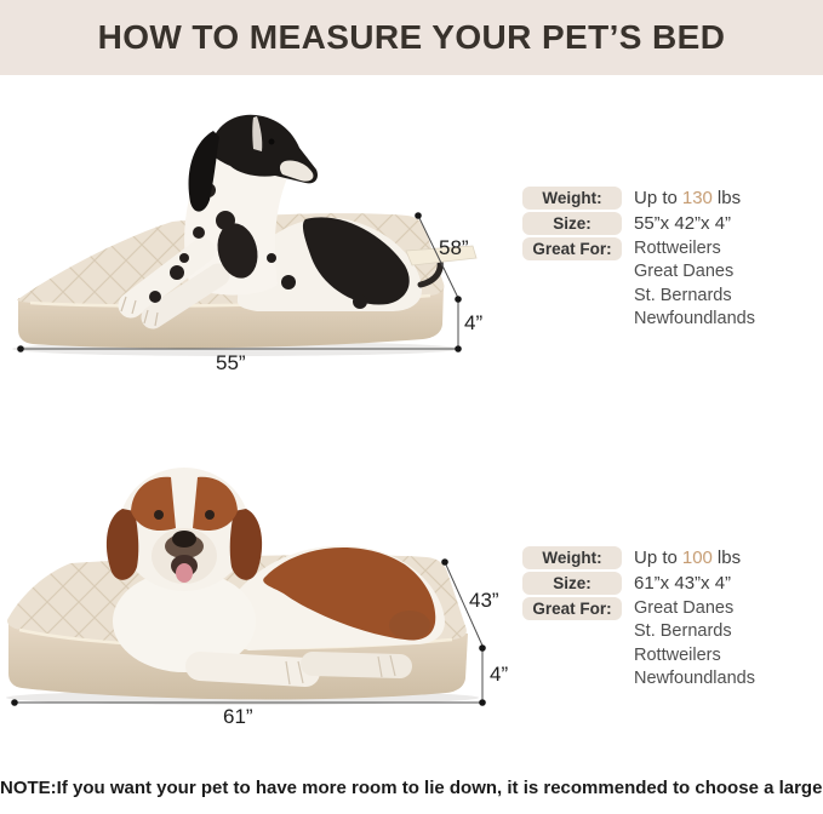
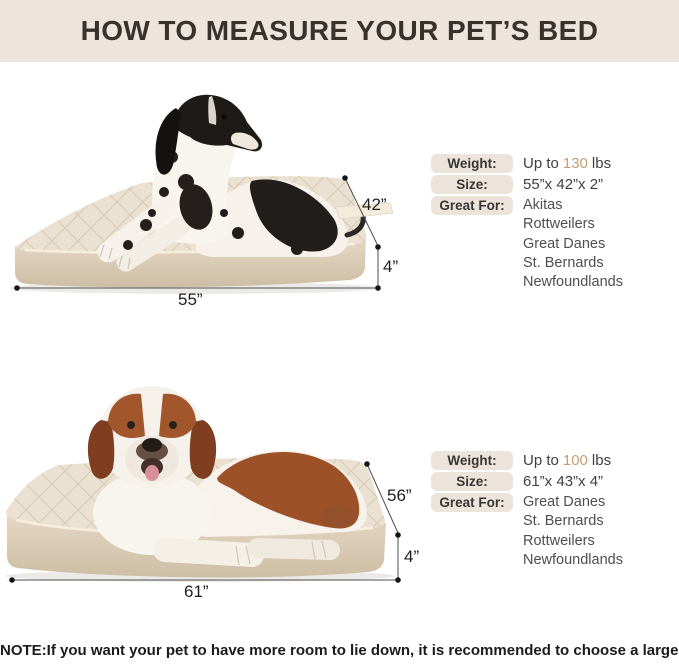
  HOW TO MEASURE YOUR PET’S BED
- 58”
+ 42”
  4”
  55”
  Weight:
  Up to
  130
  lbs
  Size:
- 55”x 42”x 4”
+ 55”x 42”x 2”
  Great For:
+ Akitas
  Rottweilers
  Great Danes
  St. Bernards
  Newfoundlands
- 43”
+ 56”
  4”
  61”
  Weight:
  Up to
  100
  lbs
  Size:
  61”x 43”x 4”
  Great For:
  Great Danes
  St. Bernards
  Rottweilers
  Newfoundlands
  NOTE:If you want your pet to have more room to lie down, it is recommended to choose a large
